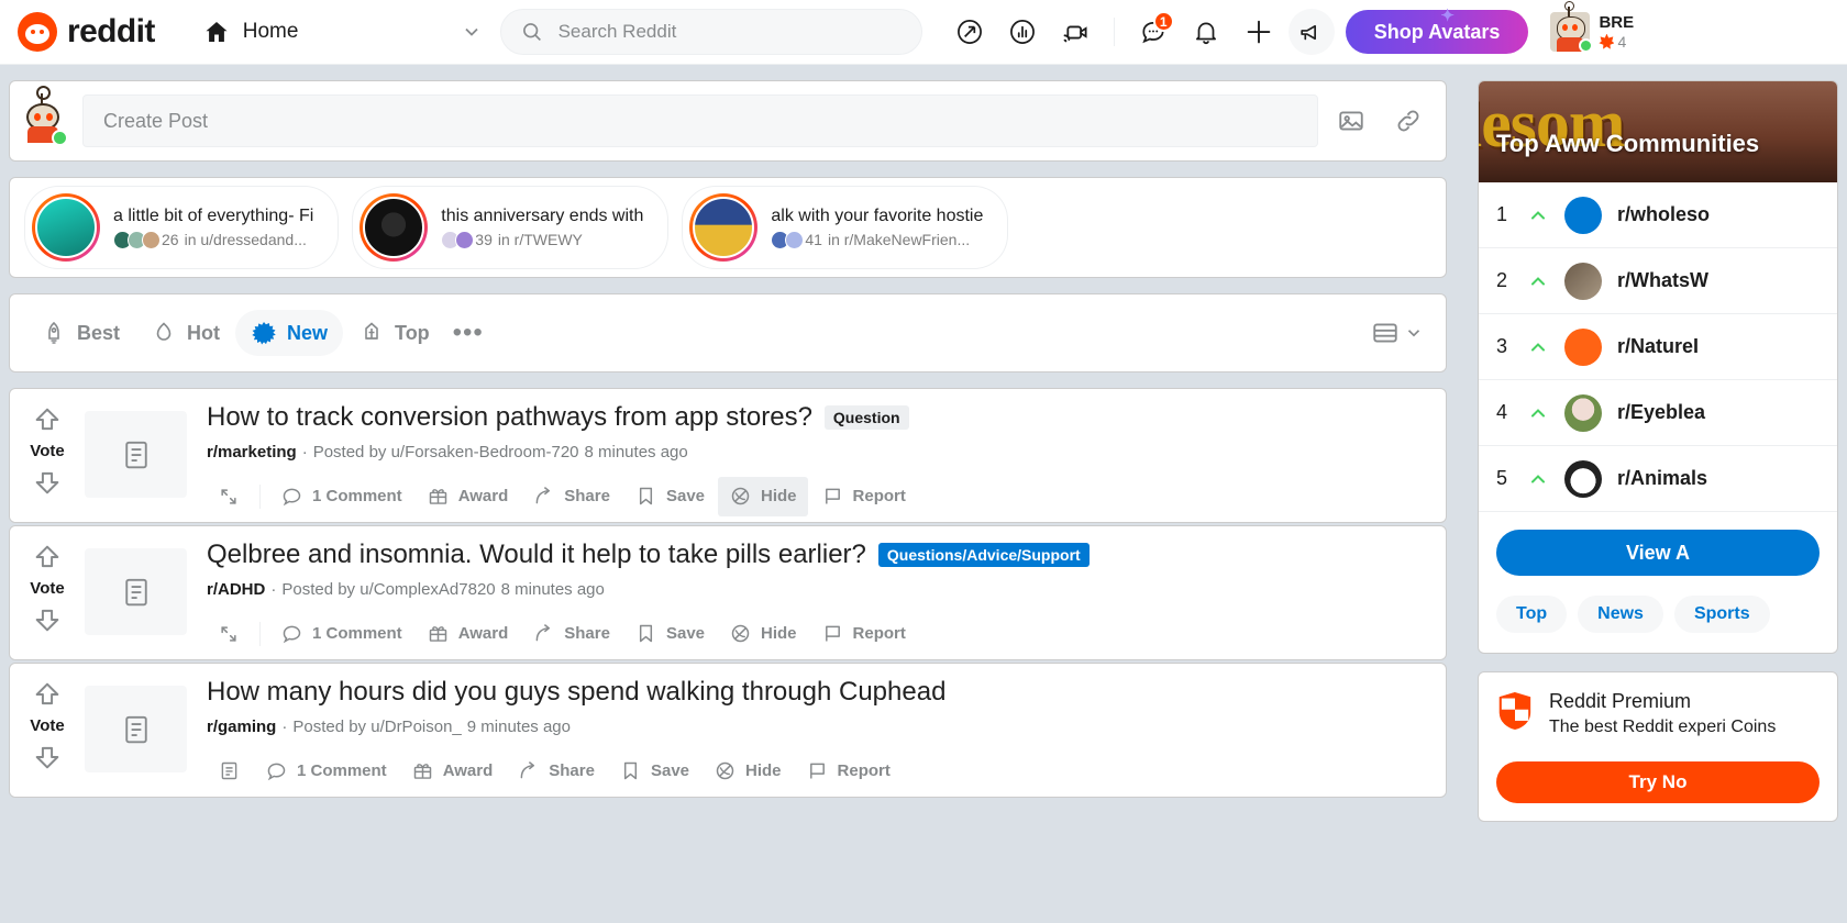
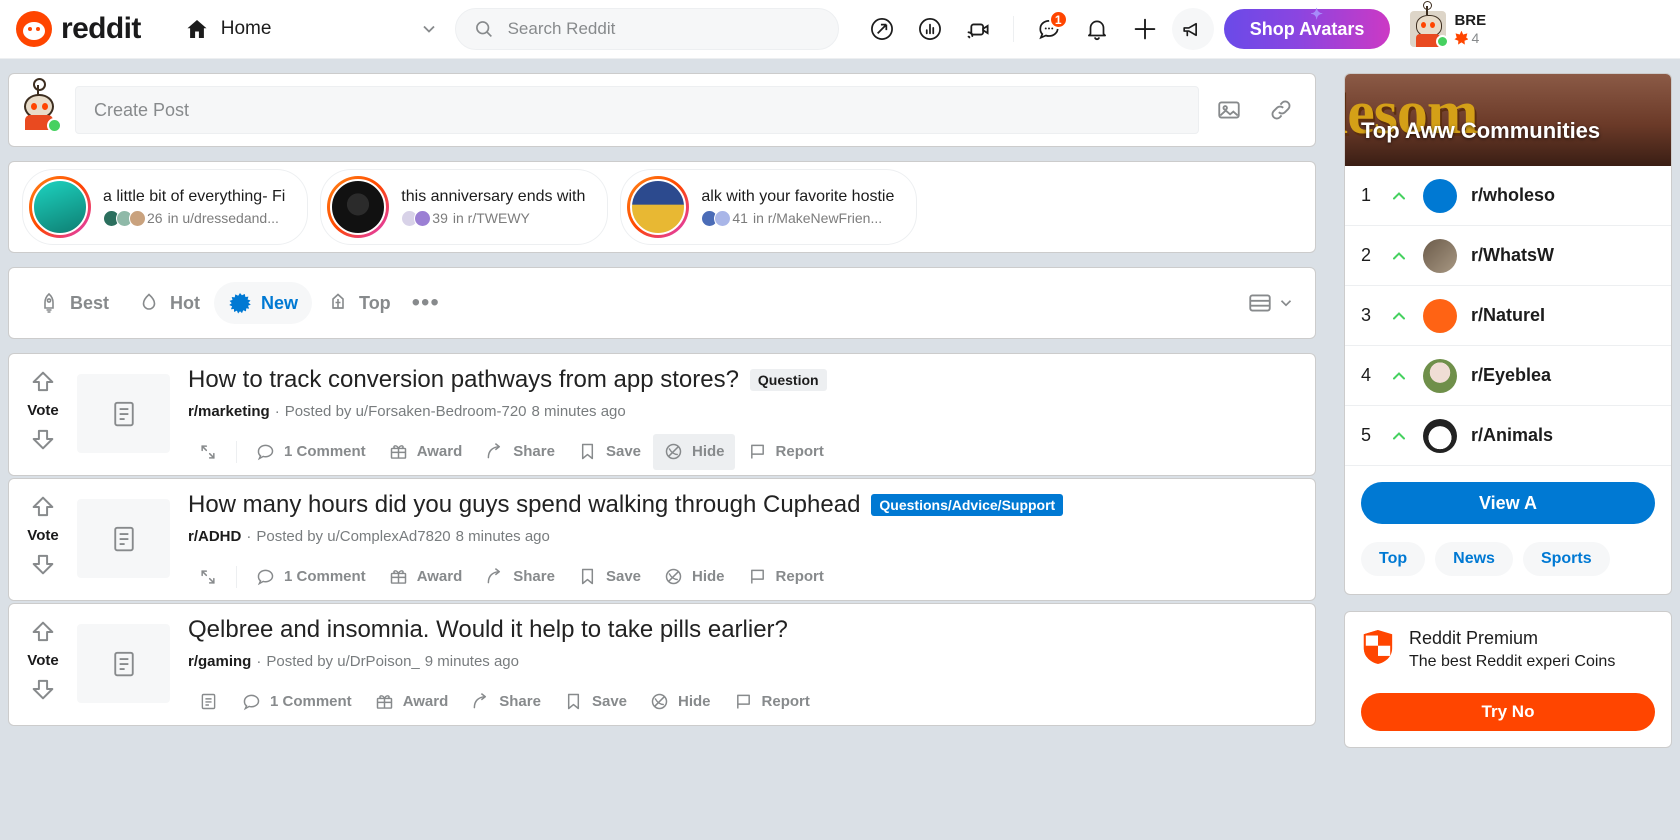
  reddit
  Home
  Search Reddit
  1
  ✦
  Shop Avatars
  BRE
  4
  Create Post
  a little bit of everything- Fi
  26
  in u/dressedand...
  this anniversary ends with
  39
  in r/TWEWY
  alk with your favorite hostie
  41
  in r/MakeNewFrien...
  Best
  Hot
  New
  Top
  •••
  Vote
  How to track conversion pathways from app stores?
  Question
  r/marketing
  ·
  Posted by u/Forsaken-Bedroom-720
  8 minutes ago
  1 Comment
  Award
  Share
  Save
  Hide
  Report
  Vote
- Qelbree and insomnia. Would it help to take pills earlier?
+ How many hours did you guys spend walking through Cuphead
  Questions/Advice/Support
  r/ADHD
  ·
  Posted by u/ComplexAd7820
  8 minutes ago
  1 Comment
  Award
  Share
  Save
  Hide
  Report
  Vote
- How many hours did you guys spend walking through Cuphead
+ Qelbree and insomnia. Would it help to take pills earlier?
  r/gaming
  ·
  Posted by u/DrPoison_
  9 minutes ago
  1 Comment
  Award
  Share
  Save
  Hide
  Report
  esom
  Top Aww Communities
  1
  r/wholeso
  2
  r/WhatsW
  3
  r/NatureI
  4
  r/Eyeblea
  5
  r/Animals
  View A
  Top
  News
  Sports
  Reddit Premium
  The best Reddit experi Coins
  Try No
